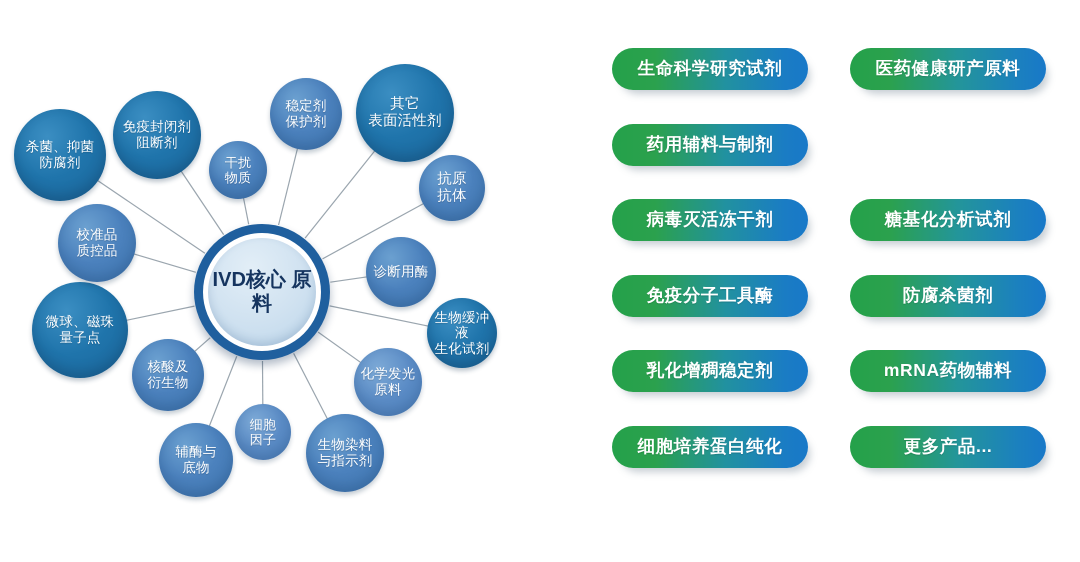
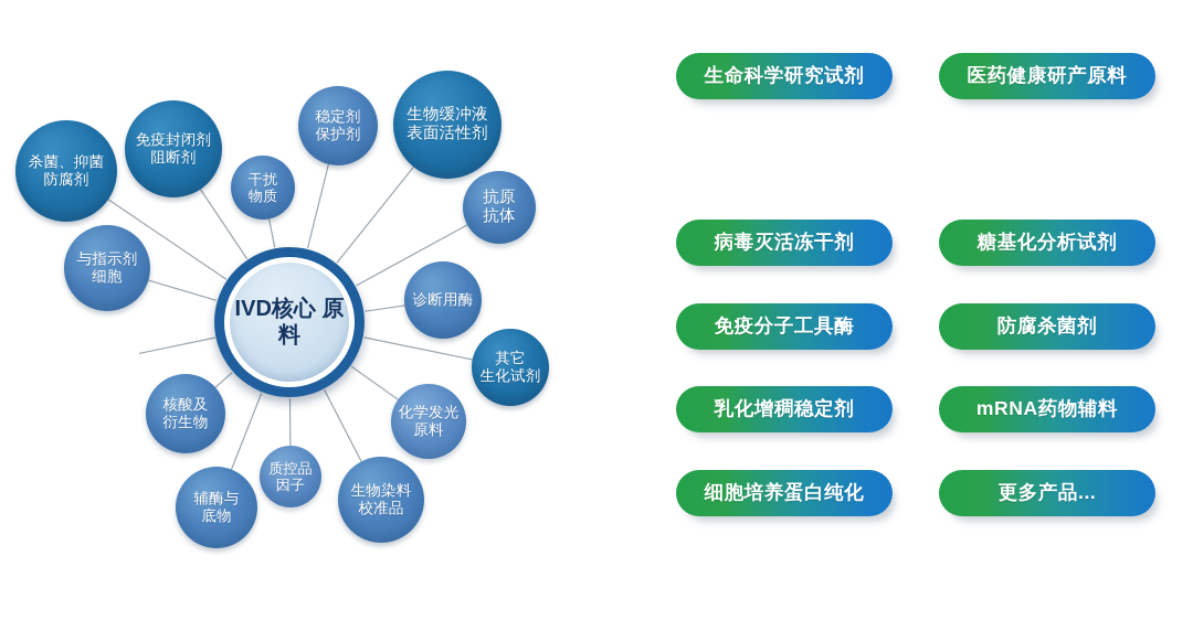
  IVD核心 原料
  杀菌、抑菌
  防腐剂
  免疫封闭剂
  阻断剂
  干扰
  物质
  稳定剂
  保护剂
- 其它
+ 生物缓冲液
  表面活性剂
  抗原
  抗体
  诊断用酶
- 生物缓冲液
+ 其它
  生化试剂
  化学发光
  原料
  生物染料
- 与指示剂
+ 校准品
- 细胞
+ 质控品
  因子
  辅酶与
  底物
  核酸及
  衍生物
- 微球、磁珠
- 量子点
- 校准品
+ 与指示剂
- 质控品
+ 细胞
  生命科学研究试剂
  医药健康研产原料
- 药用辅料与制剂
  病毒灭活冻干剂
  糖基化分析试剂
  免疫分子工具酶
  防腐杀菌剂
  乳化增稠稳定剂
  mRNA药物辅料
  细胞培养蛋白纯化
  更多产品...
